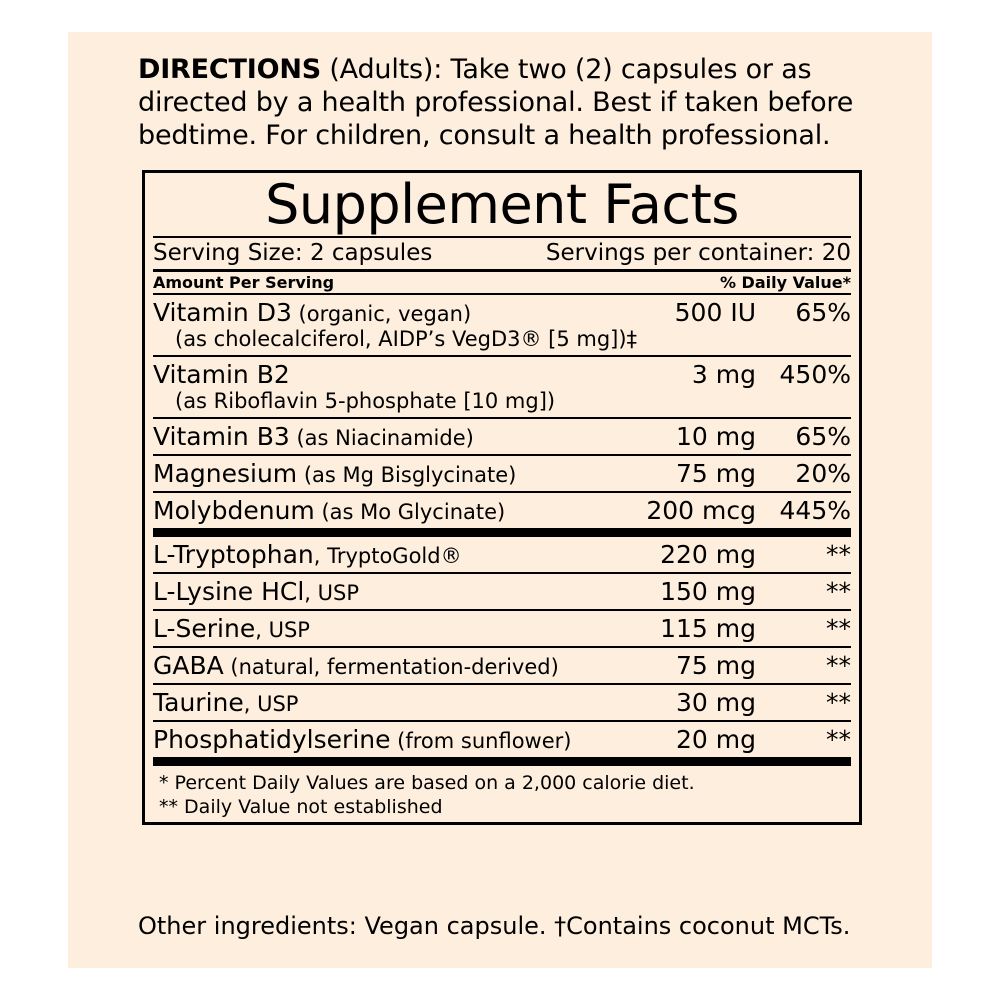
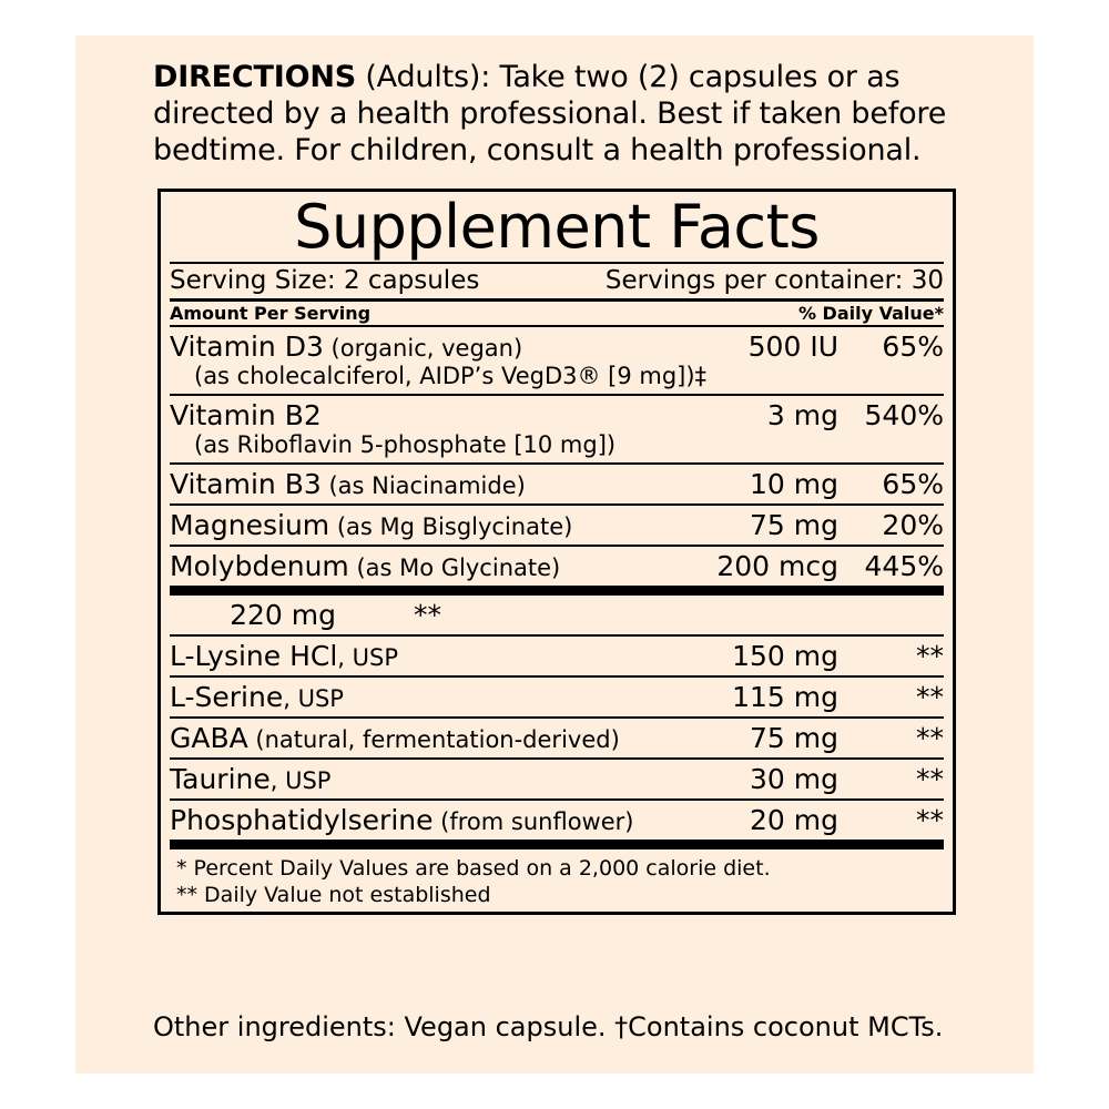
  DIRECTIONS (Adults): Take two (2) capsules or as directed by a health professional. Best if taken before bedtime. For children, consult a health professional.
  Supplement Facts
  Serving Size: 2 capsules
- Servings per container: 20
+ Servings per container: 30
  Amount Per Serving
  % Daily Value*
  Vitamin D3 (organic, vegan)
  500 IU
  65%
- (as cholecalciferol, AIDP’s VegD3® [5 mg])‡
+ (as cholecalciferol, AIDP’s VegD3® [9 mg])‡
  Vitamin B2
  3 mg
- 450%
+ 540%
  (as Riboflavin 5-phosphate [10 mg])
  Vitamin B3 (as Niacinamide)
  10 mg
  65%
  Magnesium (as Mg Bisglycinate)
  75 mg
  20%
  Molybdenum (as Mo Glycinate)
  200 mcg
  445%
- L-Tryptophan, TryptoGold®
  220 mg
  **
  L-Lysine HCl, USP
  150 mg
  **
  L-Serine, USP
  115 mg
  **
  GABA (natural, fermentation-derived)
  75 mg
  **
  Taurine, USP
  30 mg
  **
  Phosphatidylserine (from sunflower)
  20 mg
  **
  * Percent Daily Values are based on a 2,000 calorie diet.
  ** Daily Value not established
  Other ingredients: Vegan capsule. †Contains coconut MCTs.
